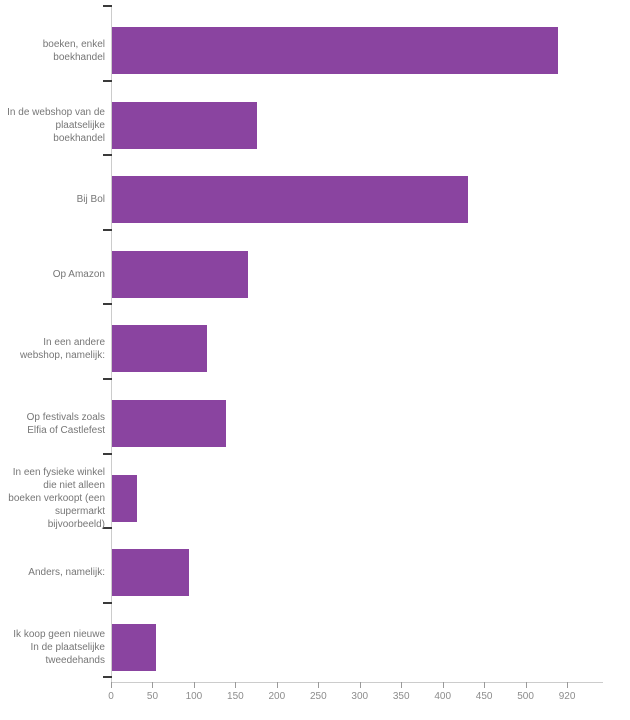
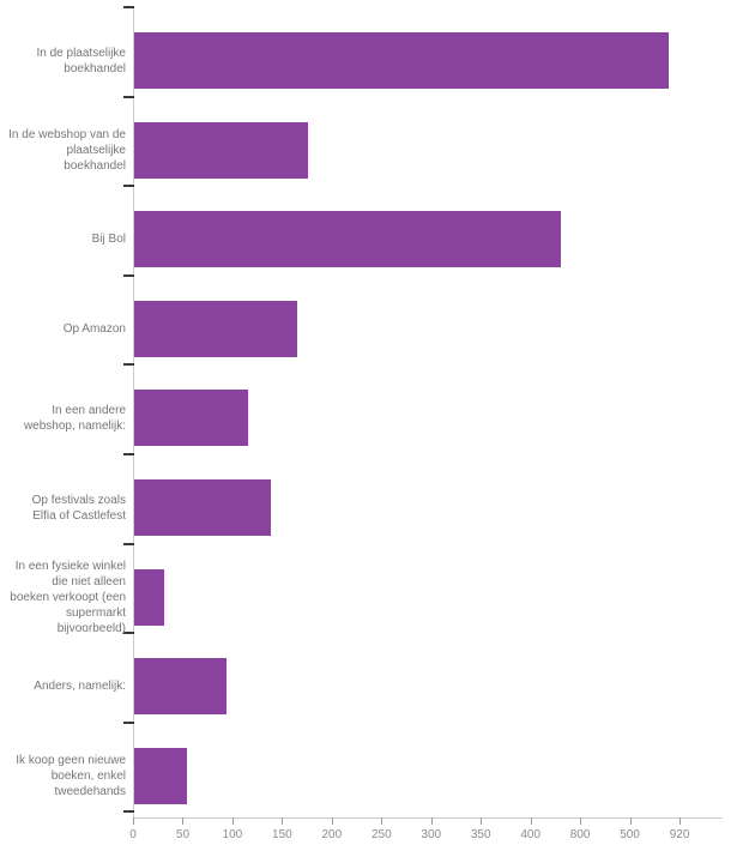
- boeken, enkel
+ In de plaatselijke
  boekhandel
  In de webshop van de
  plaatselijke
  boekhandel
  Bij Bol
  Op Amazon
  In een andere
  webshop, namelijk:
  Op festivals zoals
  Elfia of Castlefest
  In een fysieke winkel
  die niet alleen
  boeken verkoopt (een
  supermarkt
  bijvoorbeeld)
  Anders, namelijk:
  Ik koop geen nieuwe
- In de plaatselijke
+ boeken, enkel
  tweedehands
  0
  50
  100
  150
  200
  250
  300
  350
  400
- 450
+ 800
  500
  920
